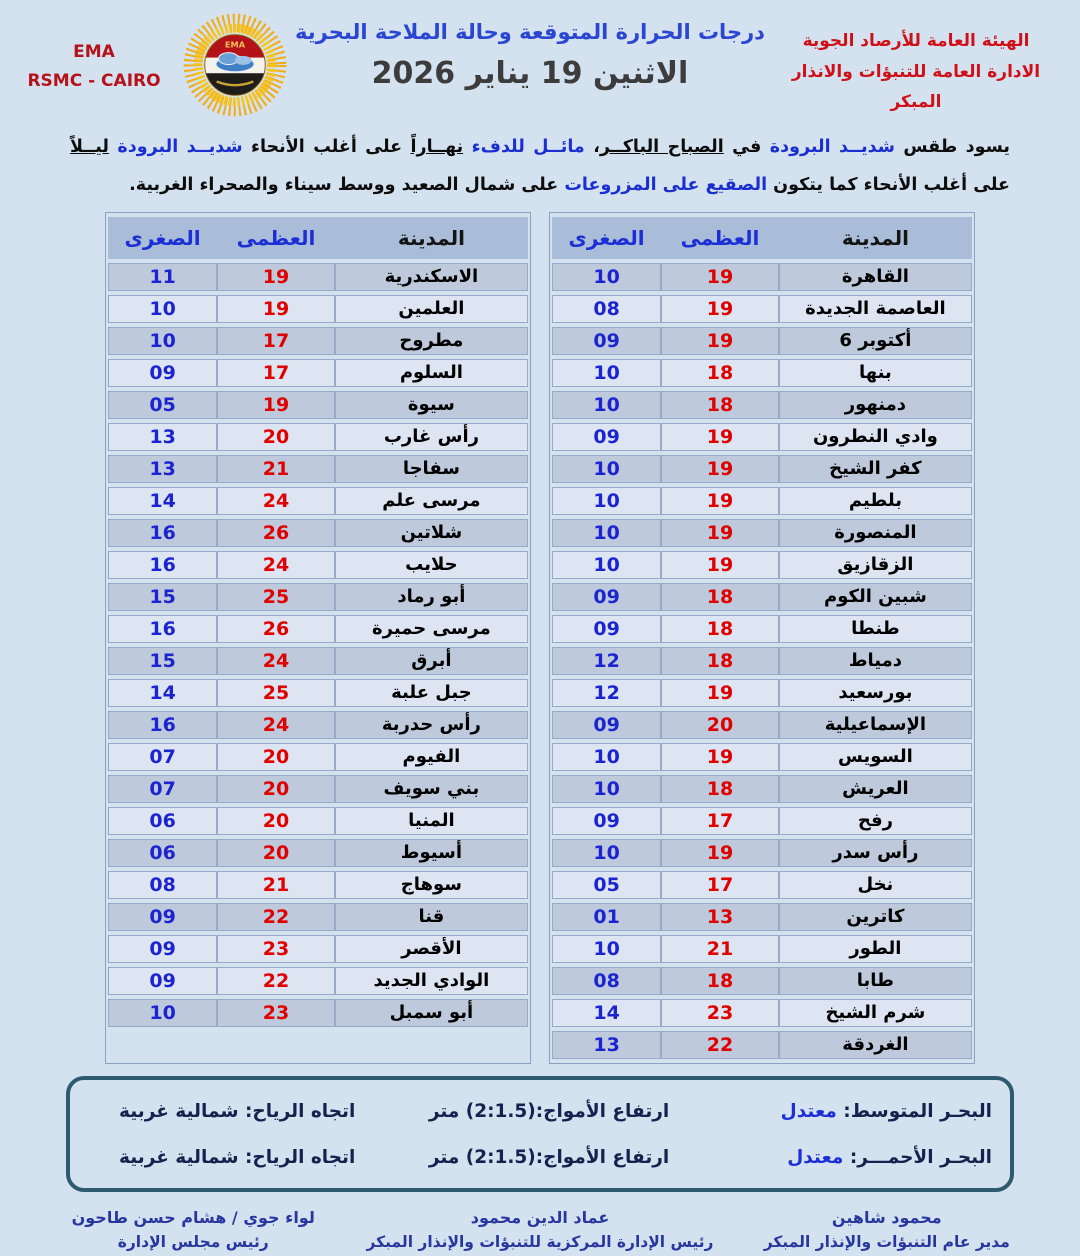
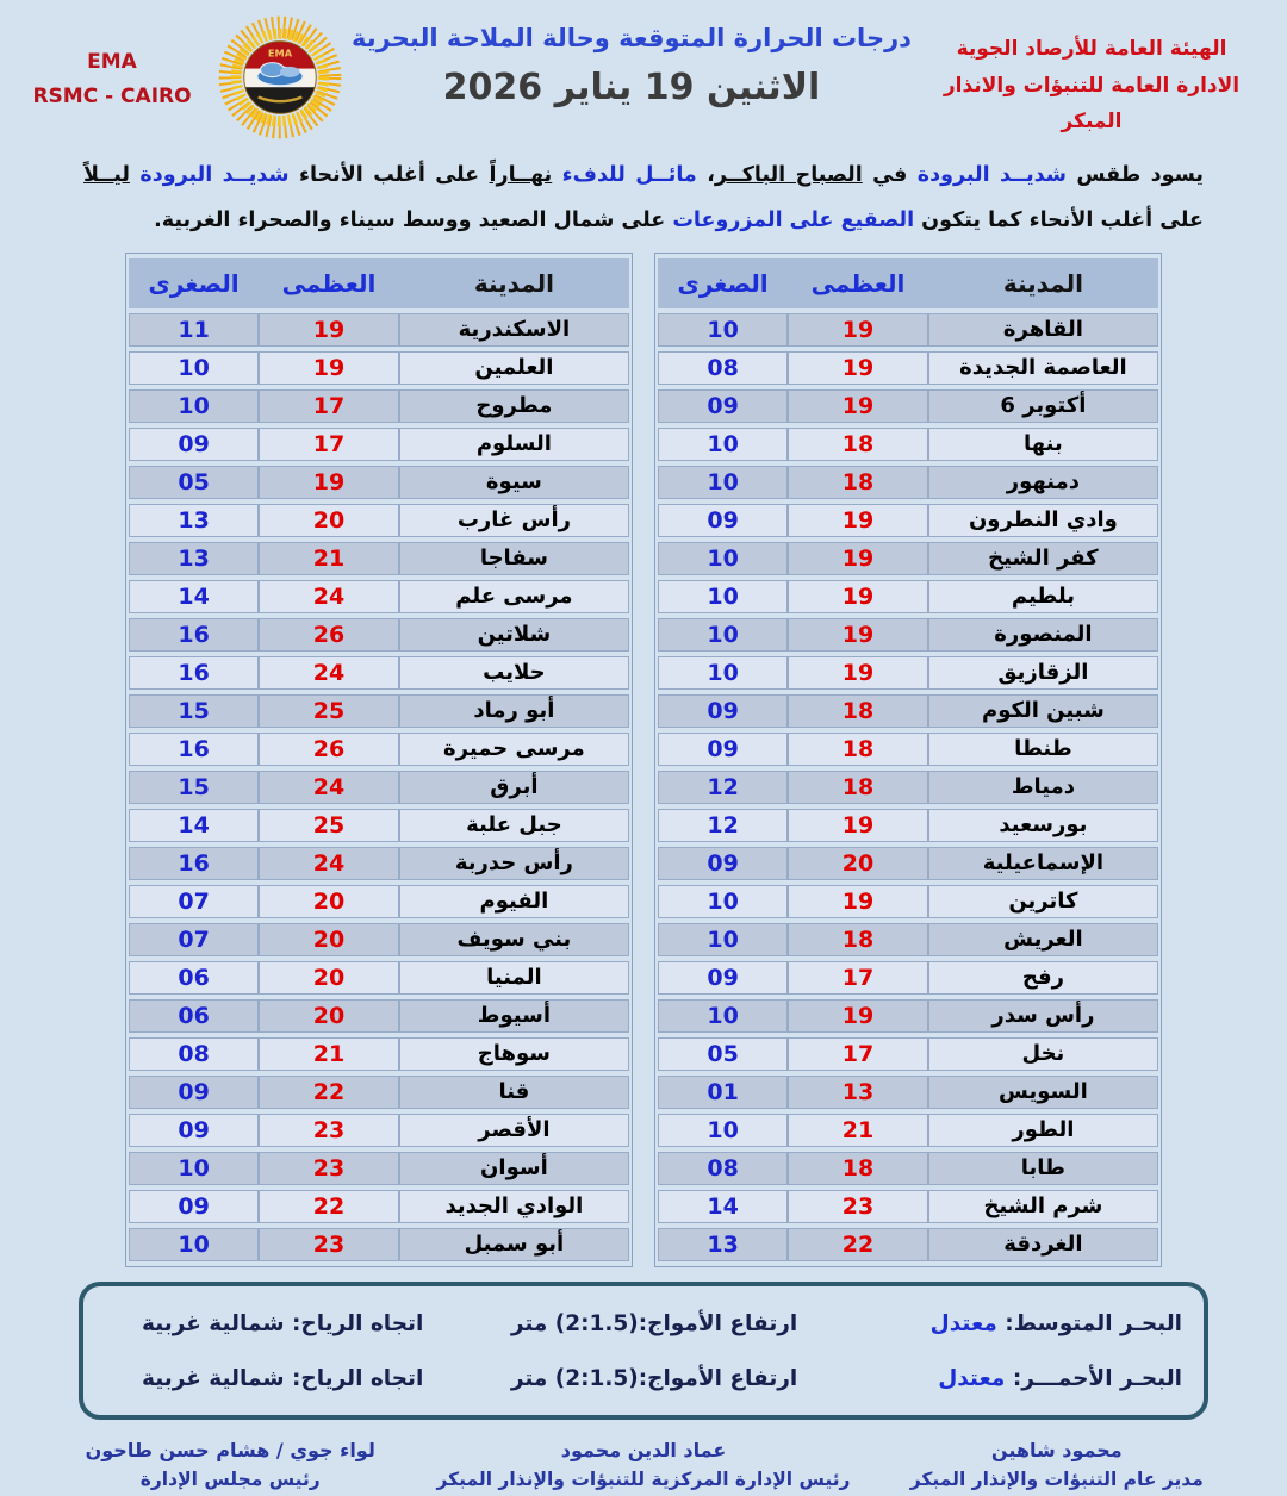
  الهيئة العامة للأرصاد الجوية
  الادارة العامة للتنبؤات والانذار المبكر
  درجات الحرارة المتوقعة وحالة الملاحة البحرية
  الاثنين 19 يناير 2026
  EMA
  EMA
  RSMC - CAIRO
  يسود طقس شديــد البرودة في الصباح الباكــر، مائــل للدفء نهــاراً على أغلب الأنحاء شديــد البرودة ليــلاً على أغلب الأنحاء كما يتكون الصقيع على المزروعات على شمال الصعيد ووسط سيناء والصحراء الغربية.
  المدينة	العظمى	الصغرى
  القاهرة	19	10
  العاصمة الجديدة	19	08
  6 أكتوبر	19	09
  بنها	18	10
  دمنهور	18	10
  وادي النطرون	19	09
  كفر الشيخ	19	10
  بلطيم	19	10
  المنصورة	19	10
  الزقازيق	19	10
  شبين الكوم	18	09
  طنطا	18	09
  دمياط	18	12
  بورسعيد	19	12
  الإسماعيلية	20	09
- السويس	19	10
+ كاترين	19	10
  العريش	18	10
  رفح	17	09
  رأس سدر	19	10
  نخل	17	05
- كاترين	13	01
+ السويس	13	01
  الطور	21	10
  طابا	18	08
  شرم الشيخ	23	14
  الغردقة	22	13
  المدينة	العظمى	الصغرى
  الاسكندرية	19	11
  العلمين	19	10
  مطروح	17	10
  السلوم	17	09
  سيوة	19	05
  رأس غارب	20	13
  سفاجا	21	13
  مرسى علم	24	14
  شلاتين	26	16
  حلايب	24	16
  أبو رماد	25	15
  مرسى حميرة	26	16
  أبرق	24	15
  جبل علبة	25	14
  رأس حدربة	24	16
  الفيوم	20	07
  بني سويف	20	07
  المنيا	20	06
  أسيوط	20	06
  سوهاج	21	08
  قنا	22	09
  الأقصر	23	09
+ أسوان	23	10
  الوادي الجديد	22	09
  أبو سمبل	23	10
  البحـر المتوسط: معتدل
  ارتفاع الأمواج:(2:1.5) متر
  اتجاه الرياح: شمالية غربية
  البحـر الأحمـــر: معتدل
  ارتفاع الأمواج:(2:1.5) متر
  اتجاه الرياح: شمالية غربية
  محمود شاهين
  مدير عام التنبؤات والإنذار المبكر
  عماد الدين محمود
  رئيس الإدارة المركزية للتنبؤات والإنذار المبكر
  لواء جوي / هشام حسن طاحون
  رئيس مجلس الإدارة
